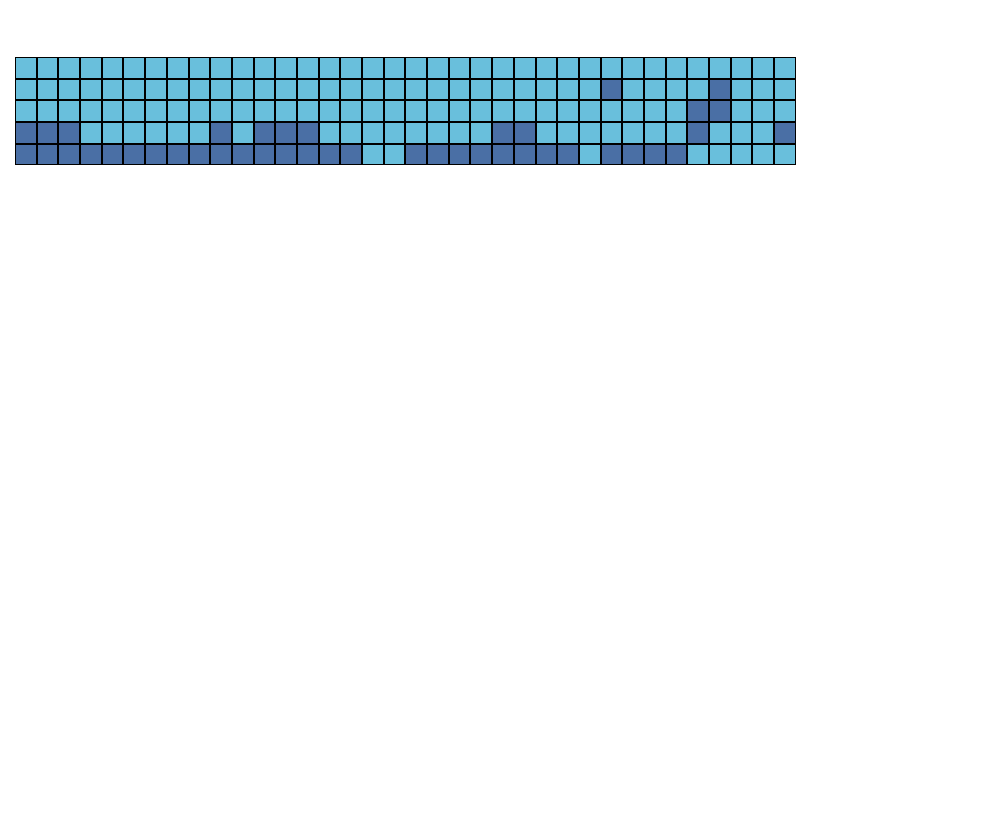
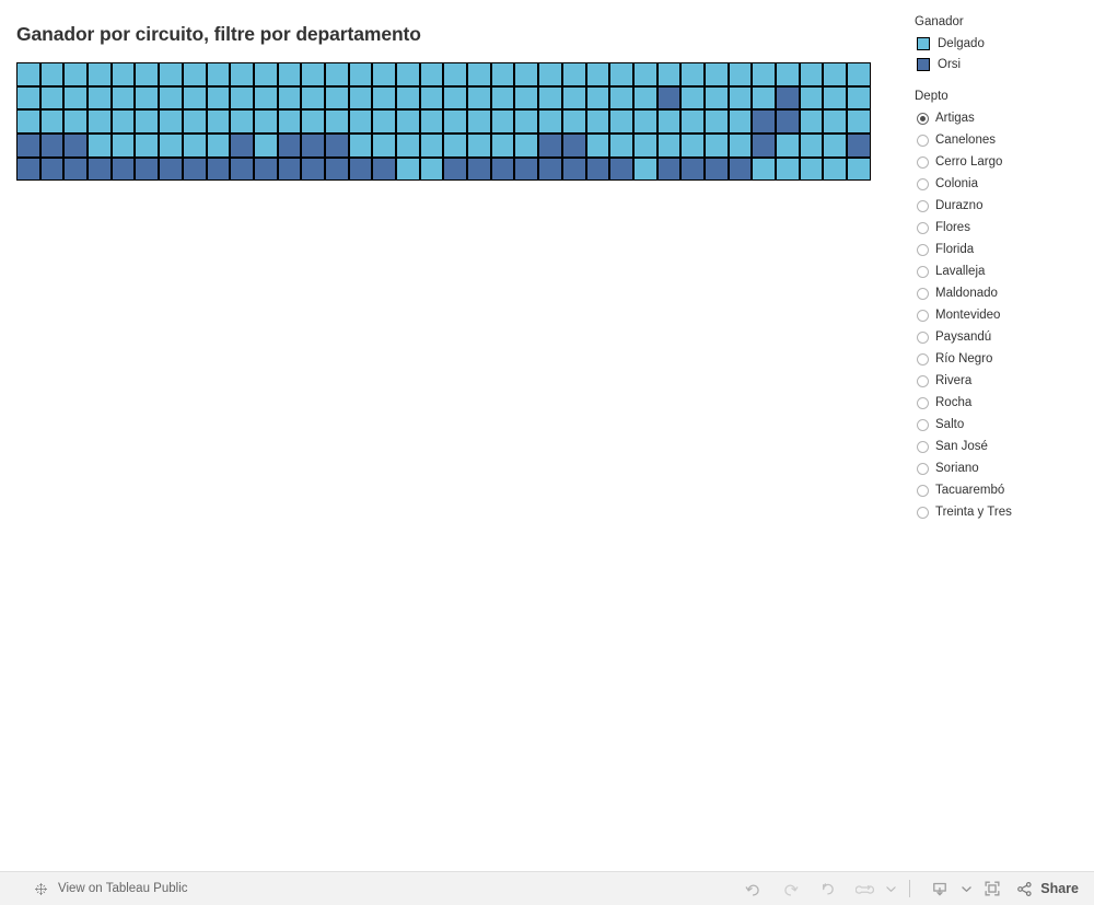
+ Ganador por circuito, filtre por departamento
+ Ganador
+ Delgado
+ Orsi
+ Depto
+ Artigas
+ Canelones
+ Cerro Largo
+ Colonia
+ Durazno
+ Flores
+ Florida
+ Lavalleja
+ Maldonado
+ Montevideo
+ Paysandú
+ Río Negro
+ Rivera
+ Rocha
+ Salto
+ San José
+ Soriano
+ Tacuarembó
+ Treinta y Tres
+ View on Tableau Public
+ Share
